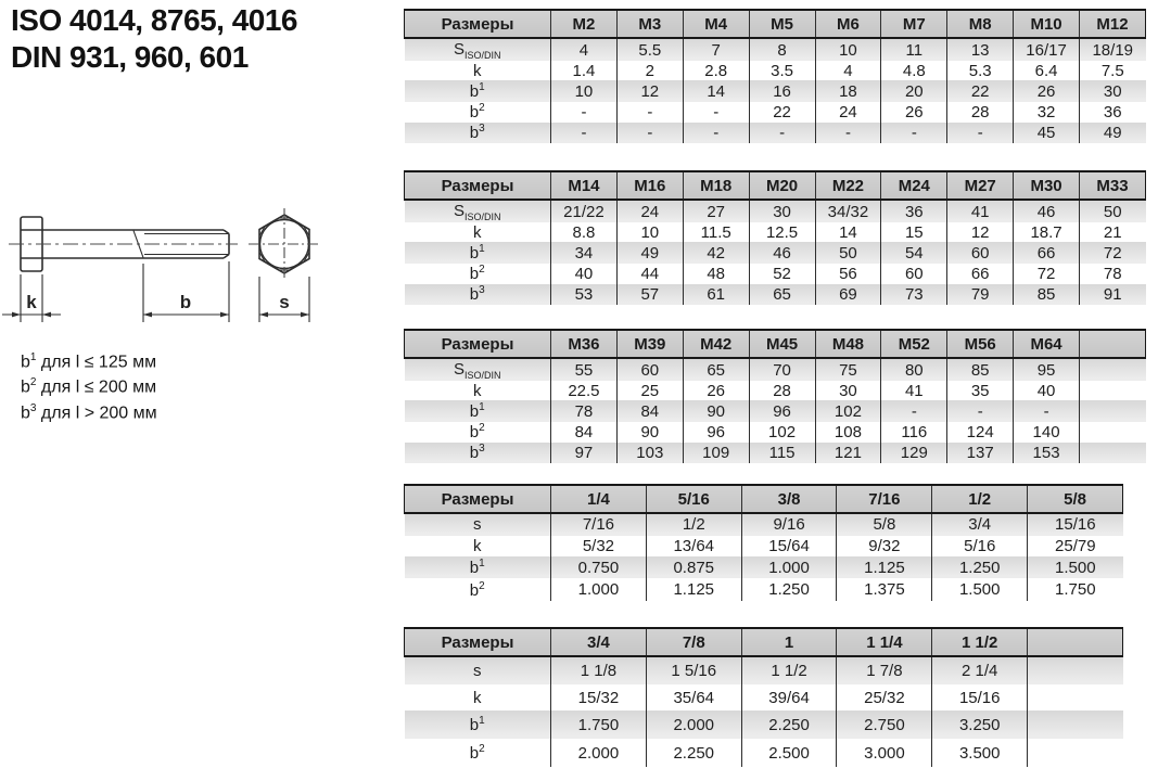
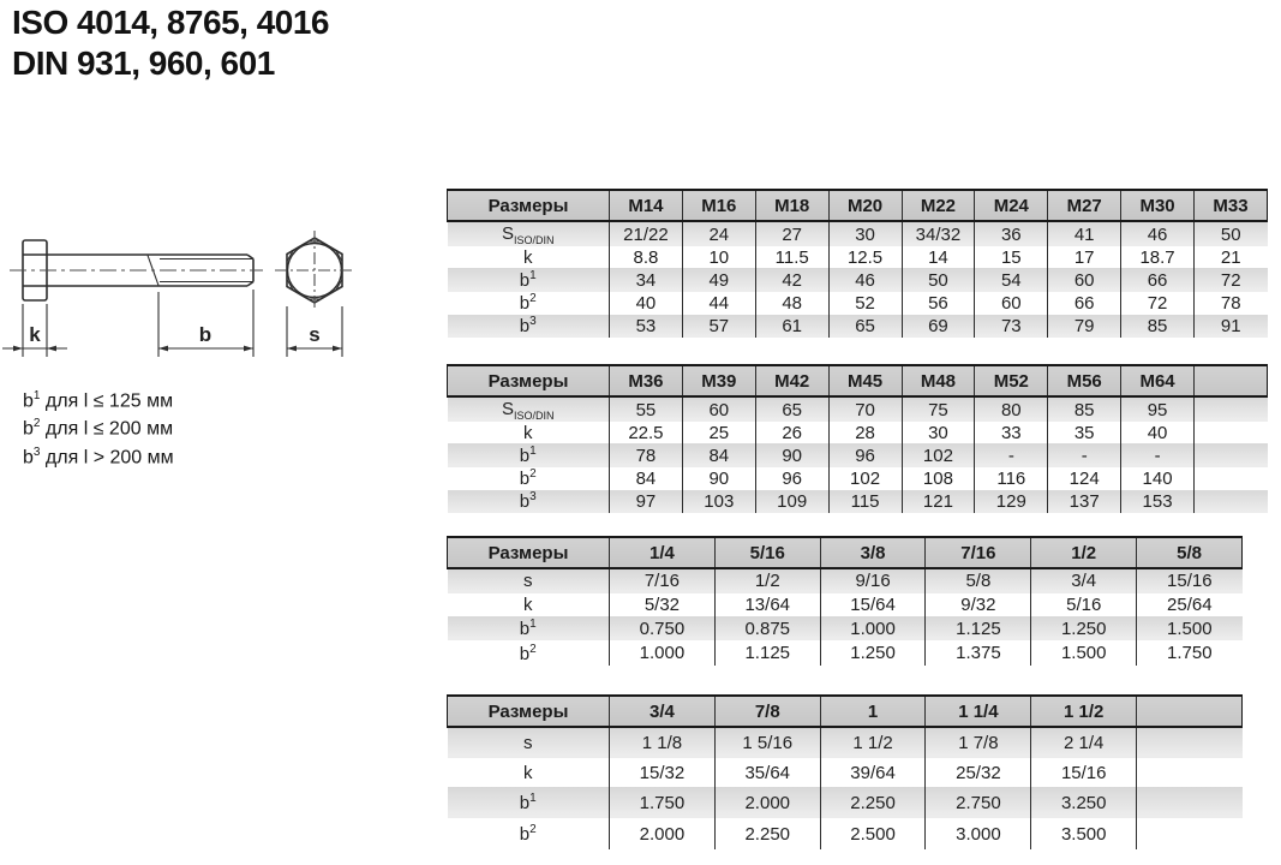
  ISO 4014, 8765, 4016
  DIN 931, 960, 601
  k
  b
  s
  b1 для l ≤ 125 мм
  b2 для l ≤ 200 мм
  b3 для l > 200 мм
- Размеры	M2	M3	M4	M5	M6	M7	M8	M10	M12
- SISO/DIN	4	5.5	7	8	10	11	13	16/17	18/19
- k	1.4	2	2.8	3.5	4	4.8	5.3	6.4	7.5
- b1	10	12	14	16	18	20	22	26	30
- b2	-	-	-	22	24	26	28	32	36
- b3	-	-	-	-	-	-	-	45	49
  Размеры	M14	M16	M18	M20	M22	M24	M27	M30	M33
  SISO/DIN	21/22	24	27	30	34/32	36	41	46	50
- k	8.8	10	11.5	12.5	14	15	12	18.7	21
+ k	8.8	10	11.5	12.5	14	15	17	18.7	21
  b1	34	49	42	46	50	54	60	66	72
  b2	40	44	48	52	56	60	66	72	78
  b3	53	57	61	65	69	73	79	85	91
  Размеры	M36	M39	M42	M45	M48	M52	M56	M64
  SISO/DIN	55	60	65	70	75	80	85	95
- k	22.5	25	26	28	30	41	35	40
+ k	22.5	25	26	28	30	33	35	40
  b1	78	84	90	96	102	-	-	-
  b2	84	90	96	102	108	116	124	140
  b3	97	103	109	115	121	129	137	153
  Размеры	1/4	5/16	3/8	7/16	1/2	5/8
  s	7/16	1/2	9/16	5/8	3/4	15/16
- k	5/32	13/64	15/64	9/32	5/16	25/79
+ k	5/32	13/64	15/64	9/32	5/16	25/64
  b1	0.750	0.875	1.000	1.125	1.250	1.500
  b2	1.000	1.125	1.250	1.375	1.500	1.750
  Размеры	3/4	7/8	1	1 1/4	1 1/2
  s	1 1/8	1 5/16	1 1/2	1 7/8	2 1/4
  k	15/32	35/64	39/64	25/32	15/16
  b1	1.750	2.000	2.250	2.750	3.250
  b2	2.000	2.250	2.500	3.000	3.500
